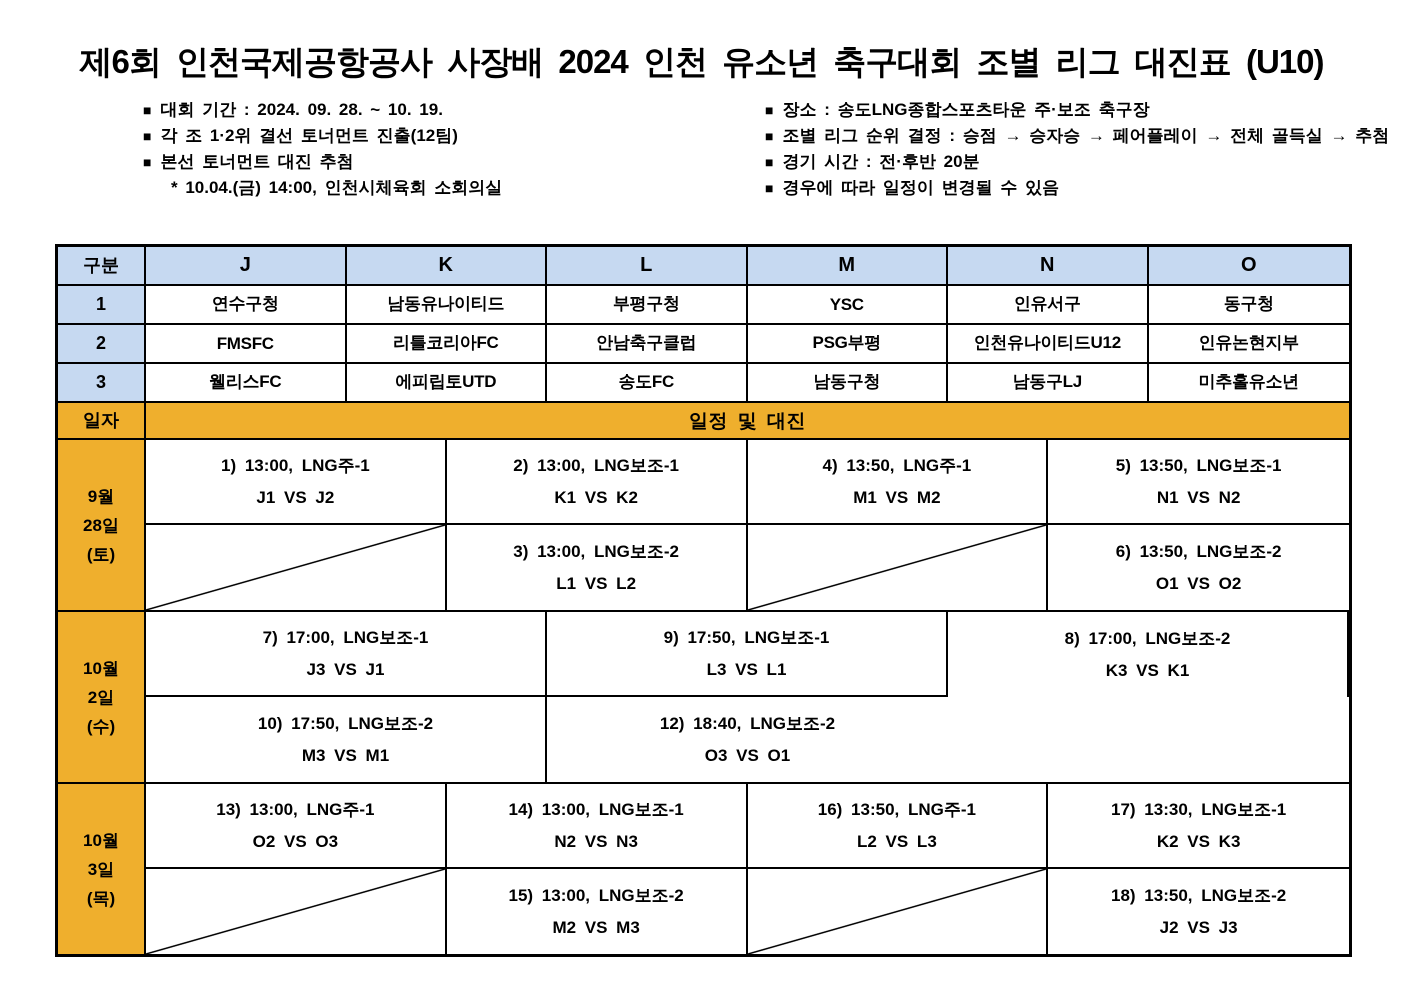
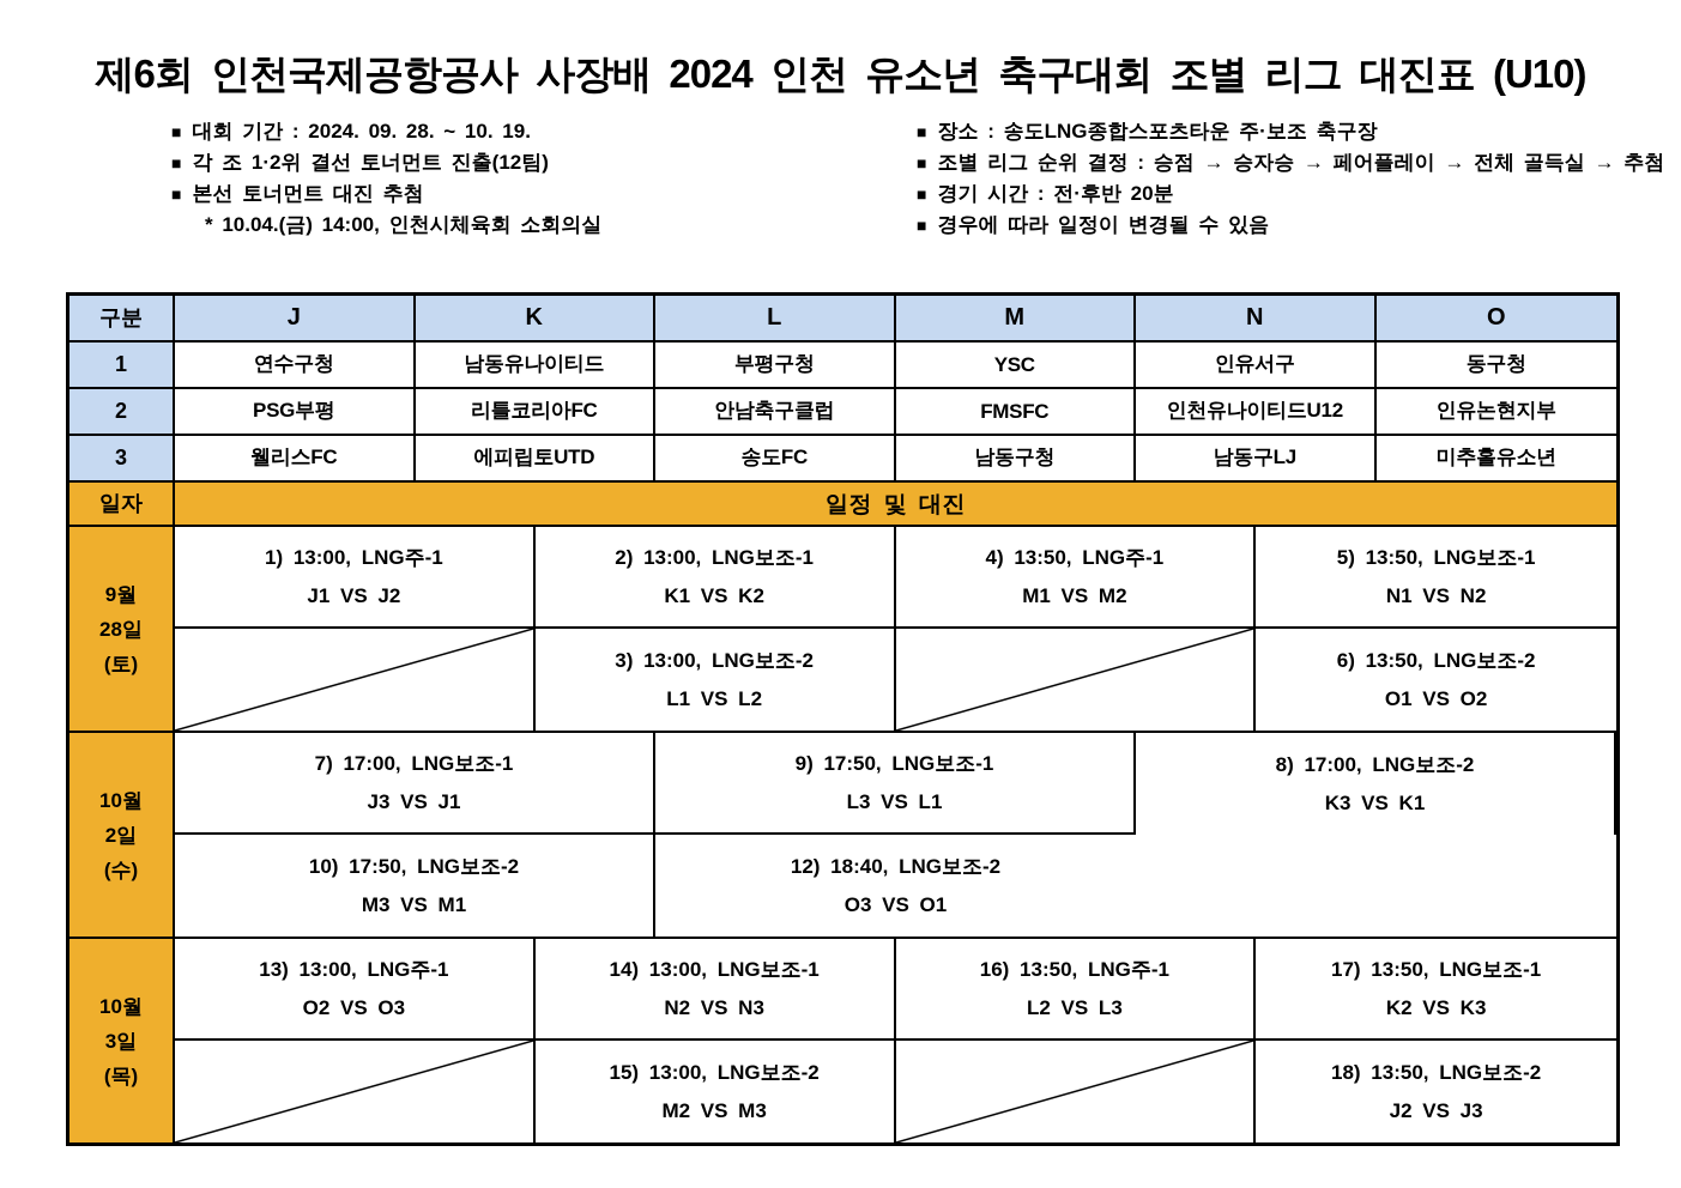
  제6회 인천국제공항공사 사장배 2024 인천 유소년 축구대회 조별 리그 대진표 (U10)
  ■
  대회 기간 : 2024. 09. 28. ~ 10. 19.
  ■
  각 조 1·2위 결선 토너먼트 진출(12팀)
  ■
  본선 토너먼트 대진 추첨
  * 10.04.(금) 14:00, 인천시체육회 소회의실
  ■
  장소 : 송도LNG종합스포츠타운 주·보조 축구장
  ■
  조별 리그 순위 결정 : 승점 → 승자승 → 페어플레이 → 전체 골득실 → 추첨
  ■
  경기 시간 : 전·후반 20분
  ■
  경우에 따라 일정이 변경될 수 있음
  구분
  J
  K
  L
  M
  N
  O
  1
  연수구청
  남동유나이티드
  부평구청
  YSC
  인유서구
  동구청
  2
- FMSFC
+ PSG부평
  리틀코리아FC
  안남축구클럽
- PSG부평
+ FMSFC
  인천유나이티드U12
  인유논현지부
  3
  웰리스FC
  에피립토UTD
  송도FC
  남동구청
  남동구LJ
  미추홀유소년
  일자
  일정 및 대진
  9월
  28일
  (토)
  1) 13:00, LNG주-1
  J1 VS J2
  2) 13:00, LNG보조-1
  K1 VS K2
  4) 13:50, LNG주-1
  M1 VS M2
  5) 13:50, LNG보조-1
  N1 VS N2
  3) 13:00, LNG보조-2
  L1 VS L2
  6) 13:50, LNG보조-2
  O1 VS O2
  10월
  2일
  (수)
  7) 17:00, LNG보조-1
  J3 VS J1
  9) 17:50, LNG보조-1
  L3 VS L1
  8) 17:00, LNG보조-2
  K3 VS K1
  10) 17:50, LNG보조-2
  M3 VS M1
  12) 18:40, LNG보조-2
  O3 VS O1
  10월
  3일
  (목)
  13) 13:00, LNG주-1
  O2 VS O3
  14) 13:00, LNG보조-1
  N2 VS N3
  16) 13:50, LNG주-1
  L2 VS L3
- 17) 13:30, LNG보조-1
+ 17) 13:50, LNG보조-1
  K2 VS K3
  15) 13:00, LNG보조-2
  M2 VS M3
  18) 13:50, LNG보조-2
  J2 VS J3
